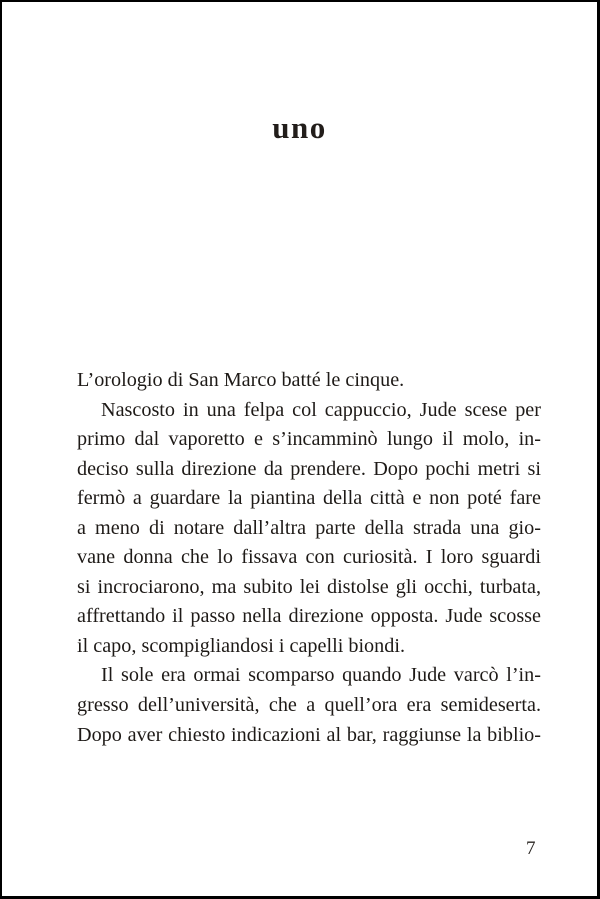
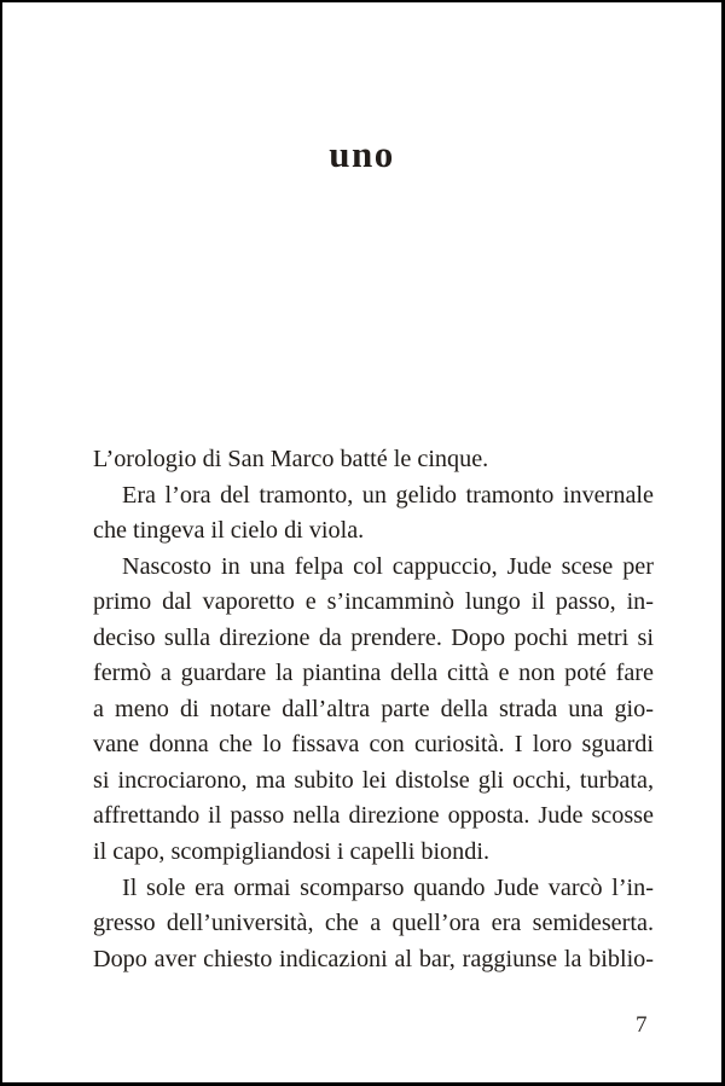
  uno
  L’orologio di San Marco batté le cinque.
+ Era l’ora del tramonto, un gelido tramonto invernale
+ che tingeva il cielo di viola.
  Nascosto in una felpa col cappuccio, Jude scese per
- primo dal vaporetto e s’incamminò lungo il molo, in-
+ primo dal vaporetto e s’incamminò lungo il passo, in-
  deciso sulla direzione da prendere. Dopo pochi metri si
  fermò a guardare la piantina della città e non poté fare
  a meno di notare dall’altra parte della strada una gio-
  vane donna che lo fissava con curiosità. I loro sguardi
  si incrociarono, ma subito lei distolse gli occhi, turbata,
  affrettando il passo nella direzione opposta. Jude scosse
  il capo, scompigliandosi i capelli biondi.
  Il sole era ormai scomparso quando Jude varcò l’in-
  gresso dell’università, che a quell’ora era semideserta.
  Dopo aver chiesto indicazioni al bar, raggiunse la biblio-
  7
